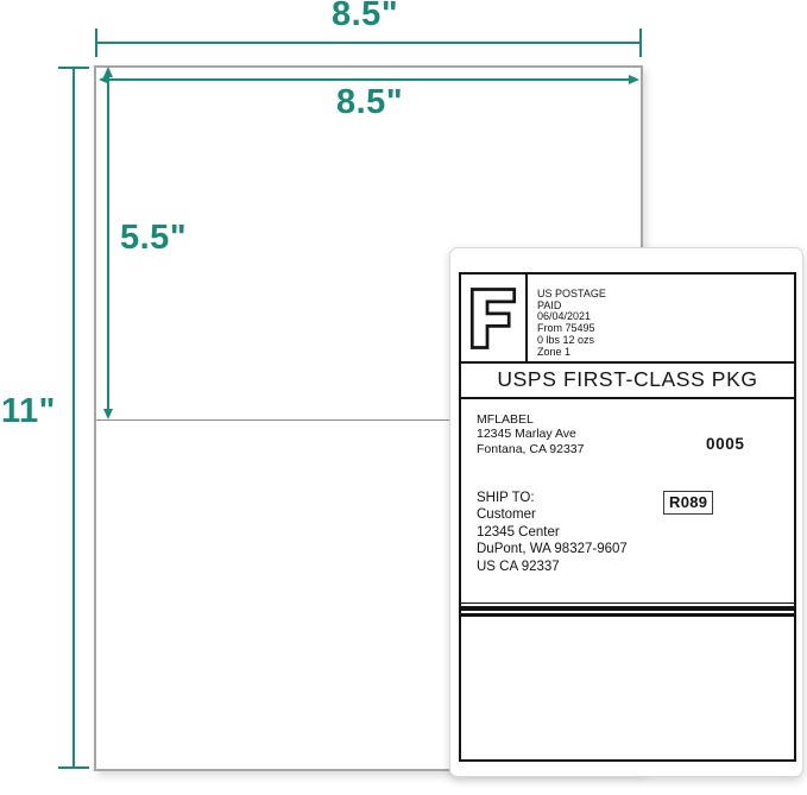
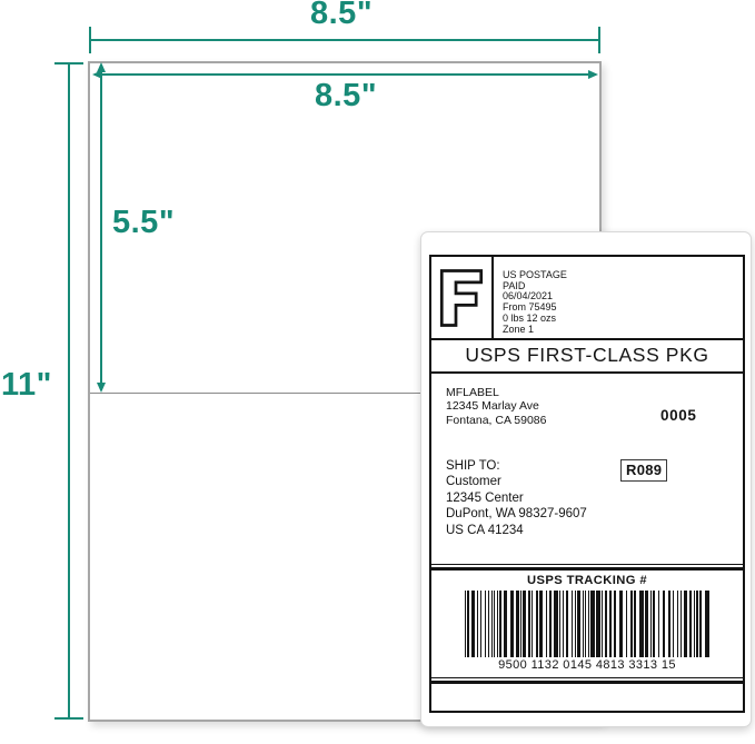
  8.5"
  8.5"
  5.5"
  11"
  US POSTAGE
  PAID
  06/04/2021
  From 75495
  0 lbs 12 ozs
  Zone 1
  USPS FIRST-CLASS PKG
  MFLABEL
  12345 Marlay Ave
- Fontana, CA 92337
+ Fontana, CA 59086
  0005
  SHIP TO:
  Customer
  12345 Center
  DuPont, WA 98327-9607
- US CA 92337
+ US CA 41234
  R089
+ USPS TRACKING #
+ 9500 1132 0145 4813 3313 15
